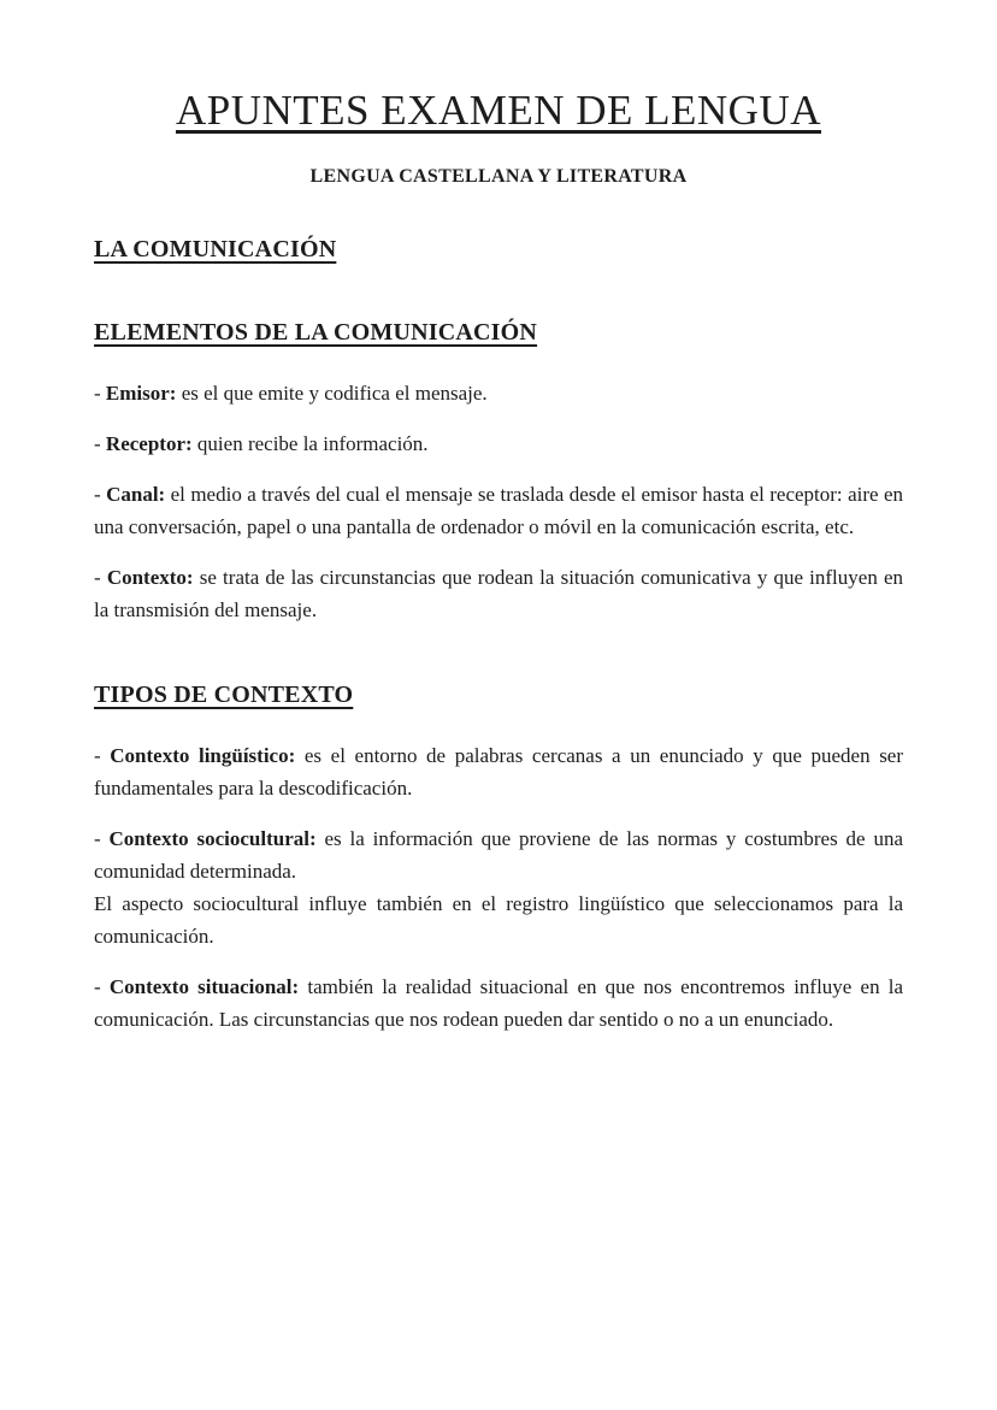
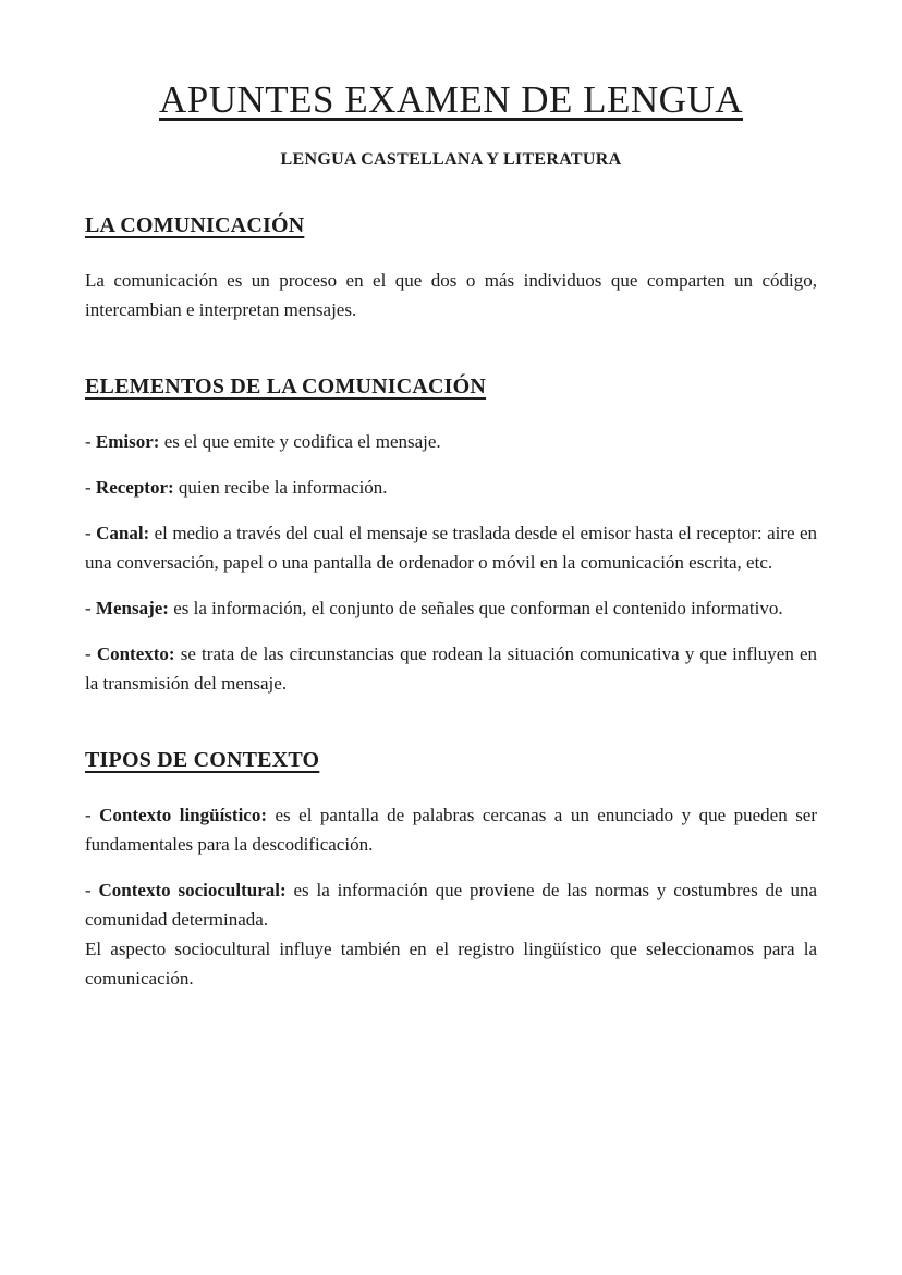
  APUNTES EXAMEN DE LENGUA
  LENGUA CASTELLANA Y LITERATURA
  LA COMUNICACIÓN
+ La comunicación es un proceso en el que dos o más individuos que comparten un código, intercambian e interpretan mensajes.
  ELEMENTOS DE LA COMUNICACIÓN
  - Emisor: es el que emite y codifica el mensaje.
  - Receptor: quien recibe la información.
  - Canal: el medio a través del cual el mensaje se traslada desde el emisor hasta el receptor: aire en una conversación, papel o una pantalla de ordenador o móvil en la comunicación escrita, etc.
+ - Mensaje: es la información, el conjunto de señales que conforman el contenido informativo.
  - Contexto: se trata de las circunstancias que rodean la situación comunicativa y que influyen en la transmisión del mensaje.
  TIPOS DE CONTEXTO
- - Contexto lingüístico: es el entorno de palabras cercanas a un enunciado y que pueden ser fundamentales para la descodificación.
+ - Contexto lingüístico: es el pantalla de palabras cercanas a un enunciado y que pueden ser fundamentales para la descodificación.
  - Contexto sociocultural: es la información que proviene de las normas y costumbres de una comunidad determinada.
  El aspecto sociocultural influye también en el registro lingüístico que seleccionamos para la comunicación.
- - Contexto situacional: también la realidad situacional en que nos encontremos influye en la comunicación. Las circunstancias que nos rodean pueden dar sentido o no a un enunciado.
